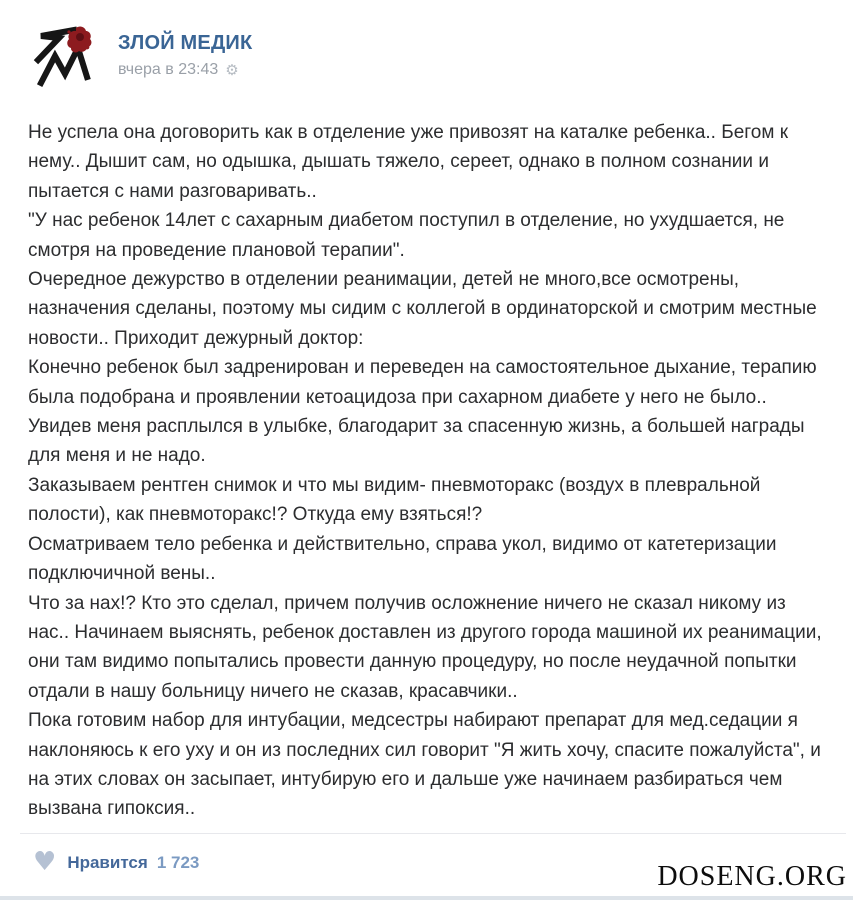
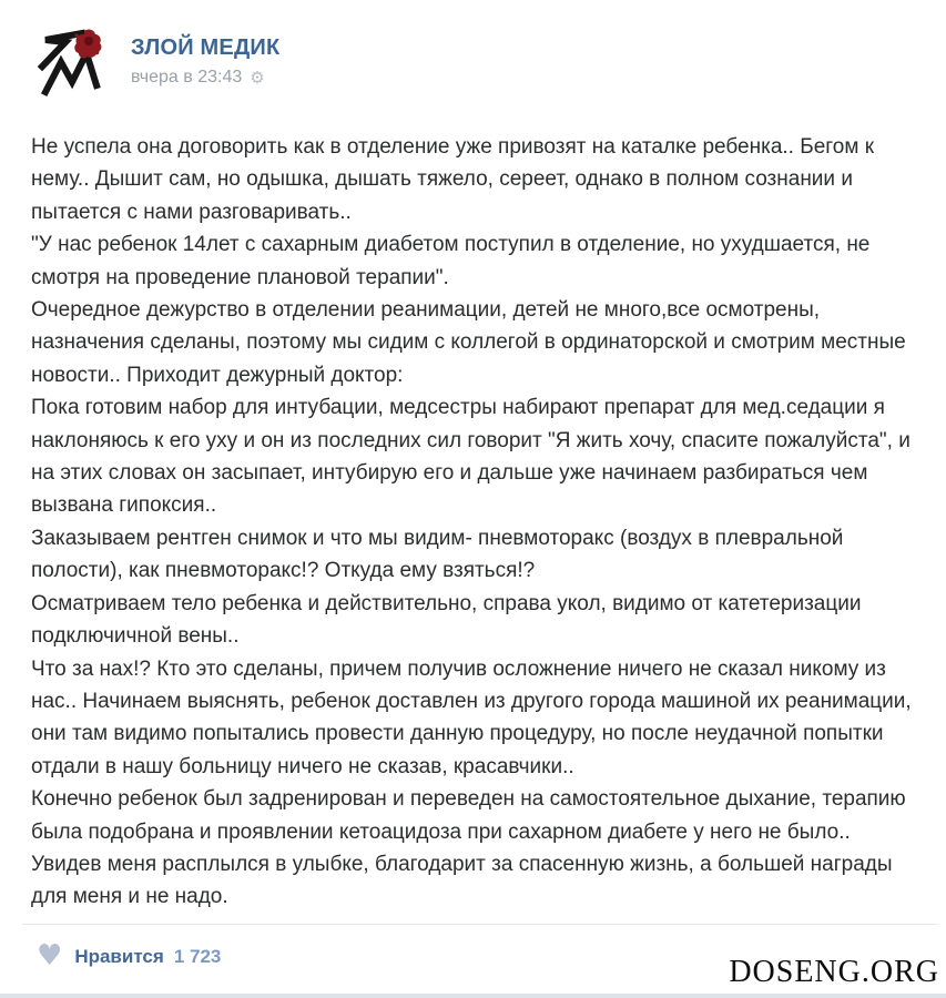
  ЗЛОЙ МЕДИК
  вчера в 23:43
  ⚙
  Не успела она договорить как в отделение уже привозят на каталке ребенка.. Бегом к нему.. Дышит сам, но одышка, дышать тяжело, сереет, однако в полном сознании и пытается с нами разговаривать..
  "У нас ребенок 14лет с сахарным диабетом поступил в отделение, но ухудшается, не смотря на проведение плановой терапии".
  Очередное дежурство в отделении реанимации, детей не много,все осмотрены, назначения сделаны, поэтому мы сидим с коллегой в ординаторской и смотрим местные новости.. Приходит дежурный доктор:
- Конечно ребенок был задренирован и переведен на самостоятельное дыхание, терапию была подобрана и проявлении кетоацидоза при сахарном диабете у него не было.. Увидев меня расплылся в улыбке, благодарит за спасенную жизнь, а большей награды для меня и не надо.
+ Пока готовим набор для интубации, медсестры набирают препарат для мед.седации я наклоняюсь к его уху и он из последних сил говорит "Я жить хочу, спасите пожалуйста", и на этих словах он засыпает, интубирую его и дальше уже начинаем разбираться чем вызвана гипоксия..
  Заказываем рентген снимок и что мы видим- пневмоторакс (воздух в плевральной полости), как пневмоторакс!? Откуда ему взяться!?
  Осматриваем тело ребенка и действительно, справа укол, видимо от катетеризации подключичной вены..
- Что за нах!? Кто это сделал, причем получив осложнение ничего не сказал никому из нас.. Начинаем выяснять, ребенок доставлен из другого города машиной их реанимации, они там видимо попытались провести данную процедуру, но после неудачной попытки отдали в нашу больницу ничего не сказав, красавчики..
+ Что за нах!? Кто это сделаны, причем получив осложнение ничего не сказал никому из нас.. Начинаем выяснять, ребенок доставлен из другого города машиной их реанимации, они там видимо попытались провести данную процедуру, но после неудачной попытки отдали в нашу больницу ничего не сказав, красавчики..
- Пока готовим набор для интубации, медсестры набирают препарат для мед.седации я наклоняюсь к его уху и он из последних сил говорит "Я жить хочу, спасите пожалуйста", и на этих словах он засыпает, интубирую его и дальше уже начинаем разбираться чем вызвана гипоксия..
+ Конечно ребенок был задренирован и переведен на самостоятельное дыхание, терапию была подобрана и проявлении кетоацидоза при сахарном диабете у него не было.. Увидев меня расплылся в улыбке, благодарит за спасенную жизнь, а большей награды для меня и не надо.
  ♥
  Нравится
  1 723
  DOSENG.ORG
